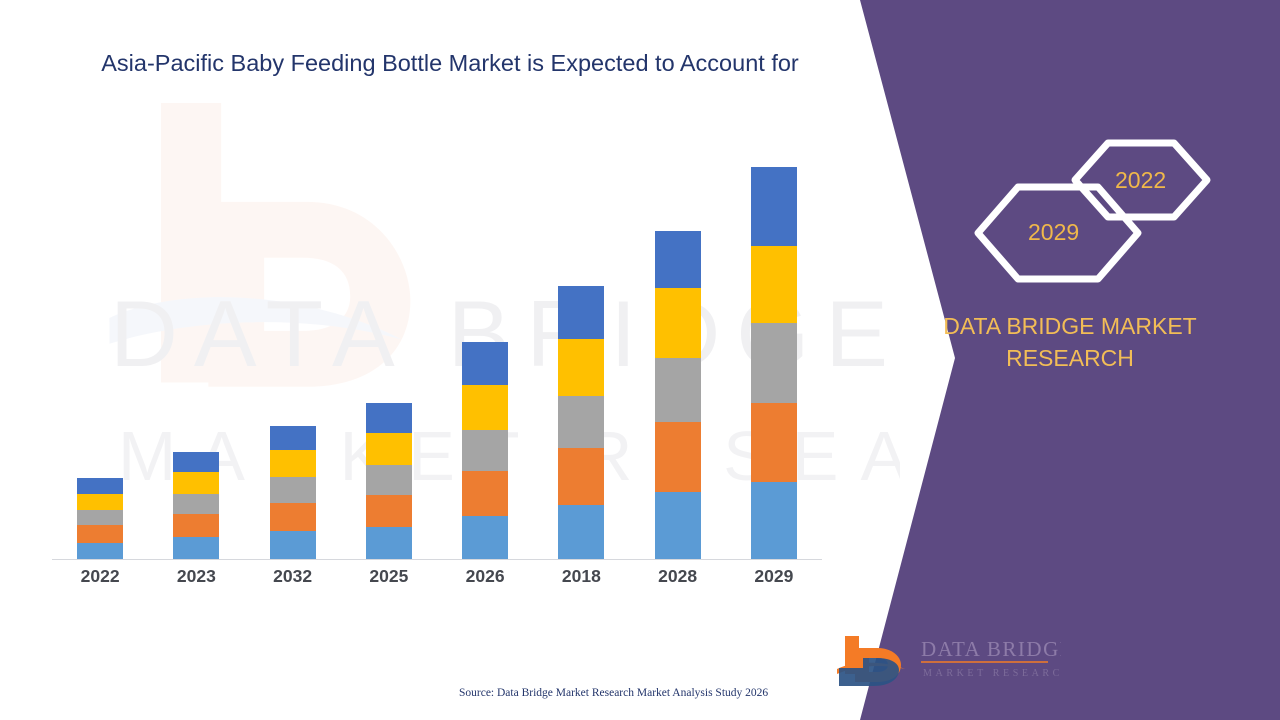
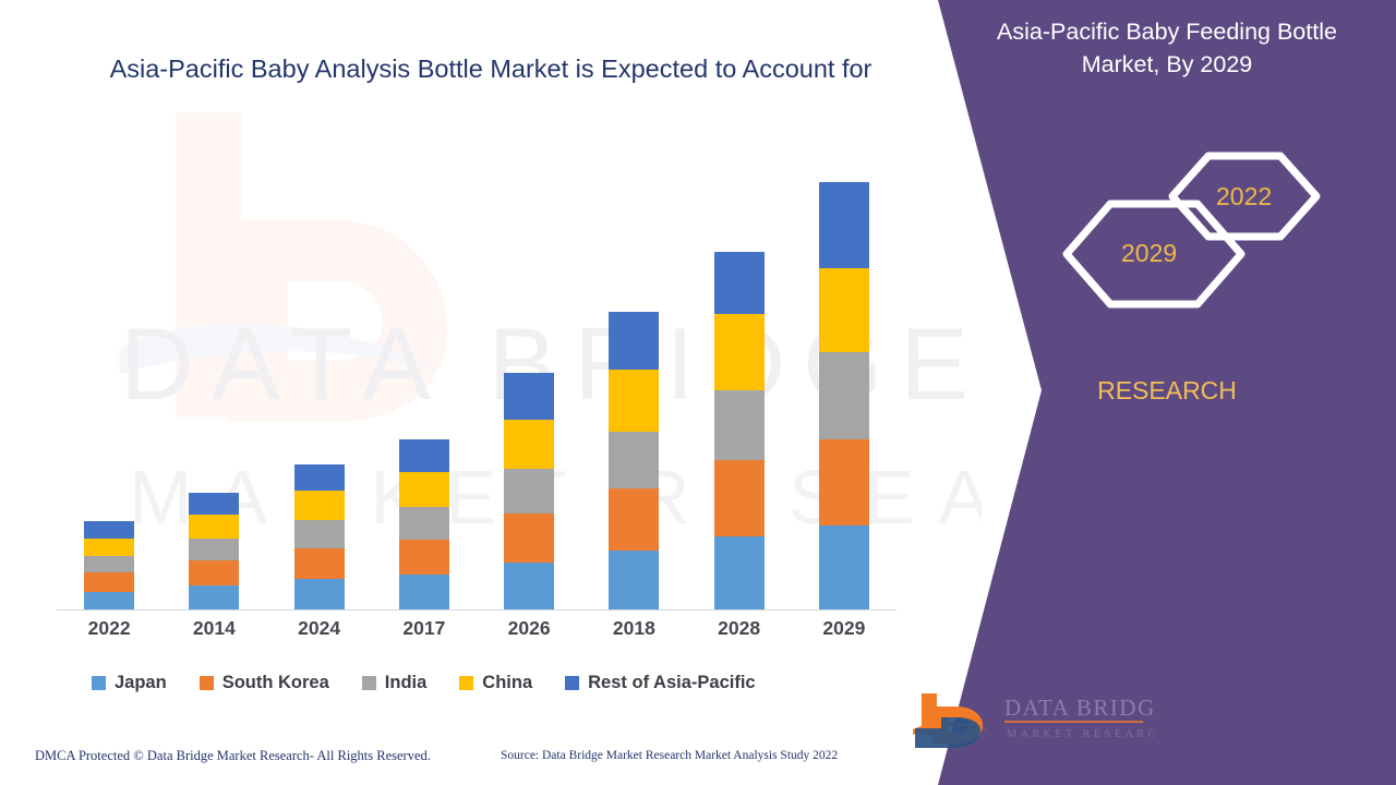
  DATA BIE
- Asia-Pacific Baby Feeding Bottle Market is Expected to Account for
+ Asia-Pacific Baby Analysis Bottle Market is Expected to Account for
  2022
- 2023
+ 2014
- 2032
+ 2024
- 2025
+ 2017
  2026
  2018
  2028
  2029
+ Japan
+ South Korea
+ India
+ China
+ Rest of Asia-Pacific
+ DMCA Protected © Data Bridge Market Research- All Rights Reserved.
- Source: Data Bridge Market Research Market Analysis Study 2026
+ Source: Data Bridge Market Research Market Analysis Study 2022
+ Asia-Pacific Baby Feeding Bottle
+ Market, By 2029
  2022
  2029
- DATA BRIDGE MARKET
  RESEARCH
  DATA BRIDG
  MARKET RESEARC
